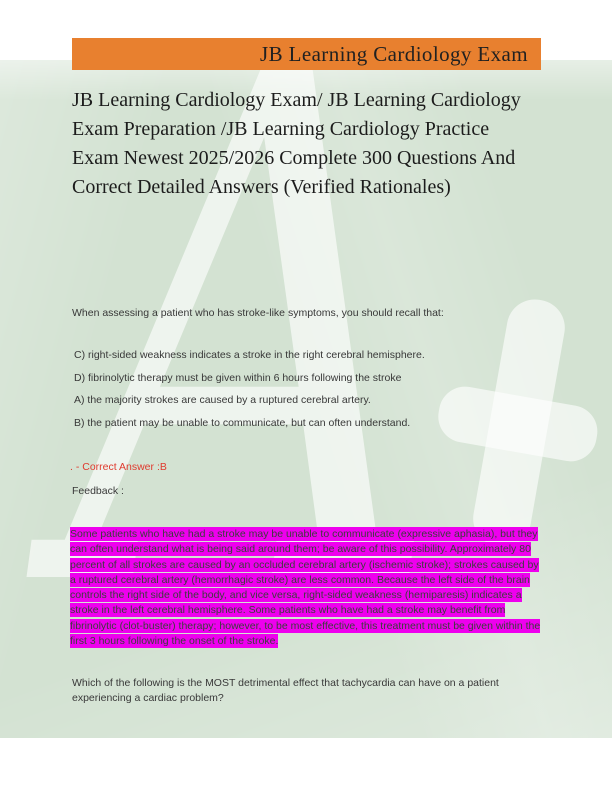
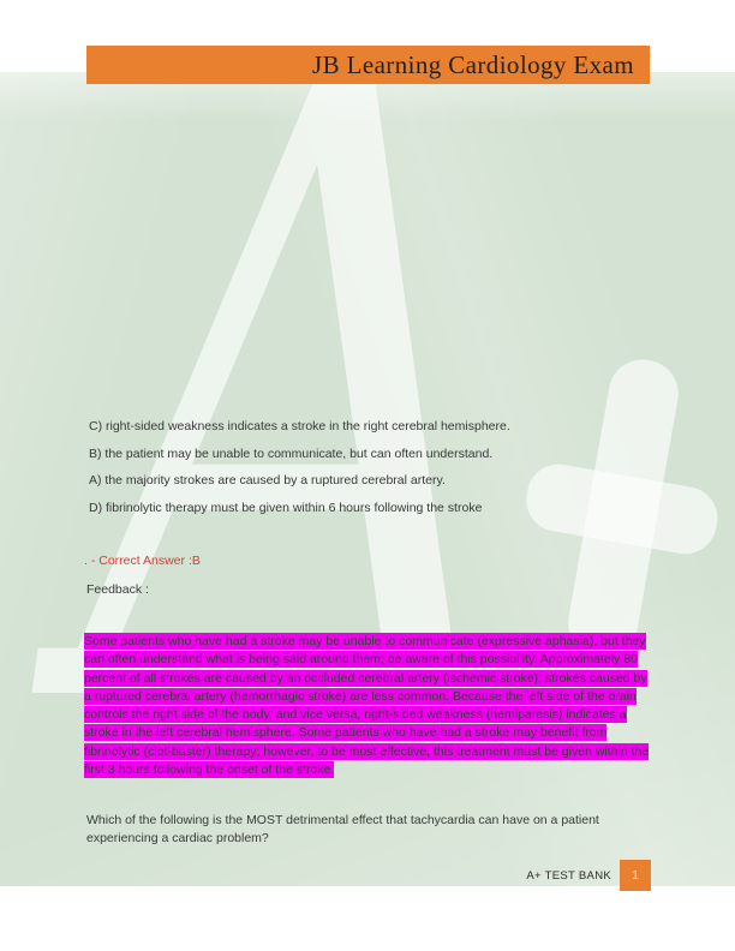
  A
  JB Learning Cardiology Exam
- JB Learning Cardiology Exam/ JB Learning Cardiology Exam Preparation /JB Learning Cardiology Practice Exam Newest 2025/2026 Complete 300 Questions And Correct Detailed Answers (Verified Rationales)
- When assessing a patient who has stroke-like symptoms, you should recall that:
  C) right-sided weakness indicates a stroke in the right cerebral hemisphere.
- D) fibrinolytic therapy must be given within 6 hours following the stroke
+ B) the patient may be unable to communicate, but can often understand.
  A) the majority strokes are caused by a ruptured cerebral artery.
- B) the patient may be unable to communicate, but can often understand.
+ D) fibrinolytic therapy must be given within 6 hours following the stroke
  . - Correct Answer :B
  Feedback :
  Some patients who have had a stroke may be unable to communicate (expressive aphasia), but they can often understand what is being said around them; be aware of this possibility. Approximately 80 percent of all strokes are caused by an occluded cerebral artery (ischemic stroke); strokes caused by a ruptured cerebral artery (hemorrhagic stroke) are less common. Because the left side of the brain controls the right side of the body, and vice versa, right-sided weakness (hemiparesis) indicates a stroke in the left cerebral hemisphere. Some patients who have had a stroke may benefit from fibrinolytic (clot-buster) therapy; however, to be most effective, this treatment must be given within the first 3 hours following the onset of the stroke.
  Which of the following is the MOST detrimental effect that tachycardia can have on a patient experiencing a cardiac problem?
+ A+ TEST BANK
+ 1
